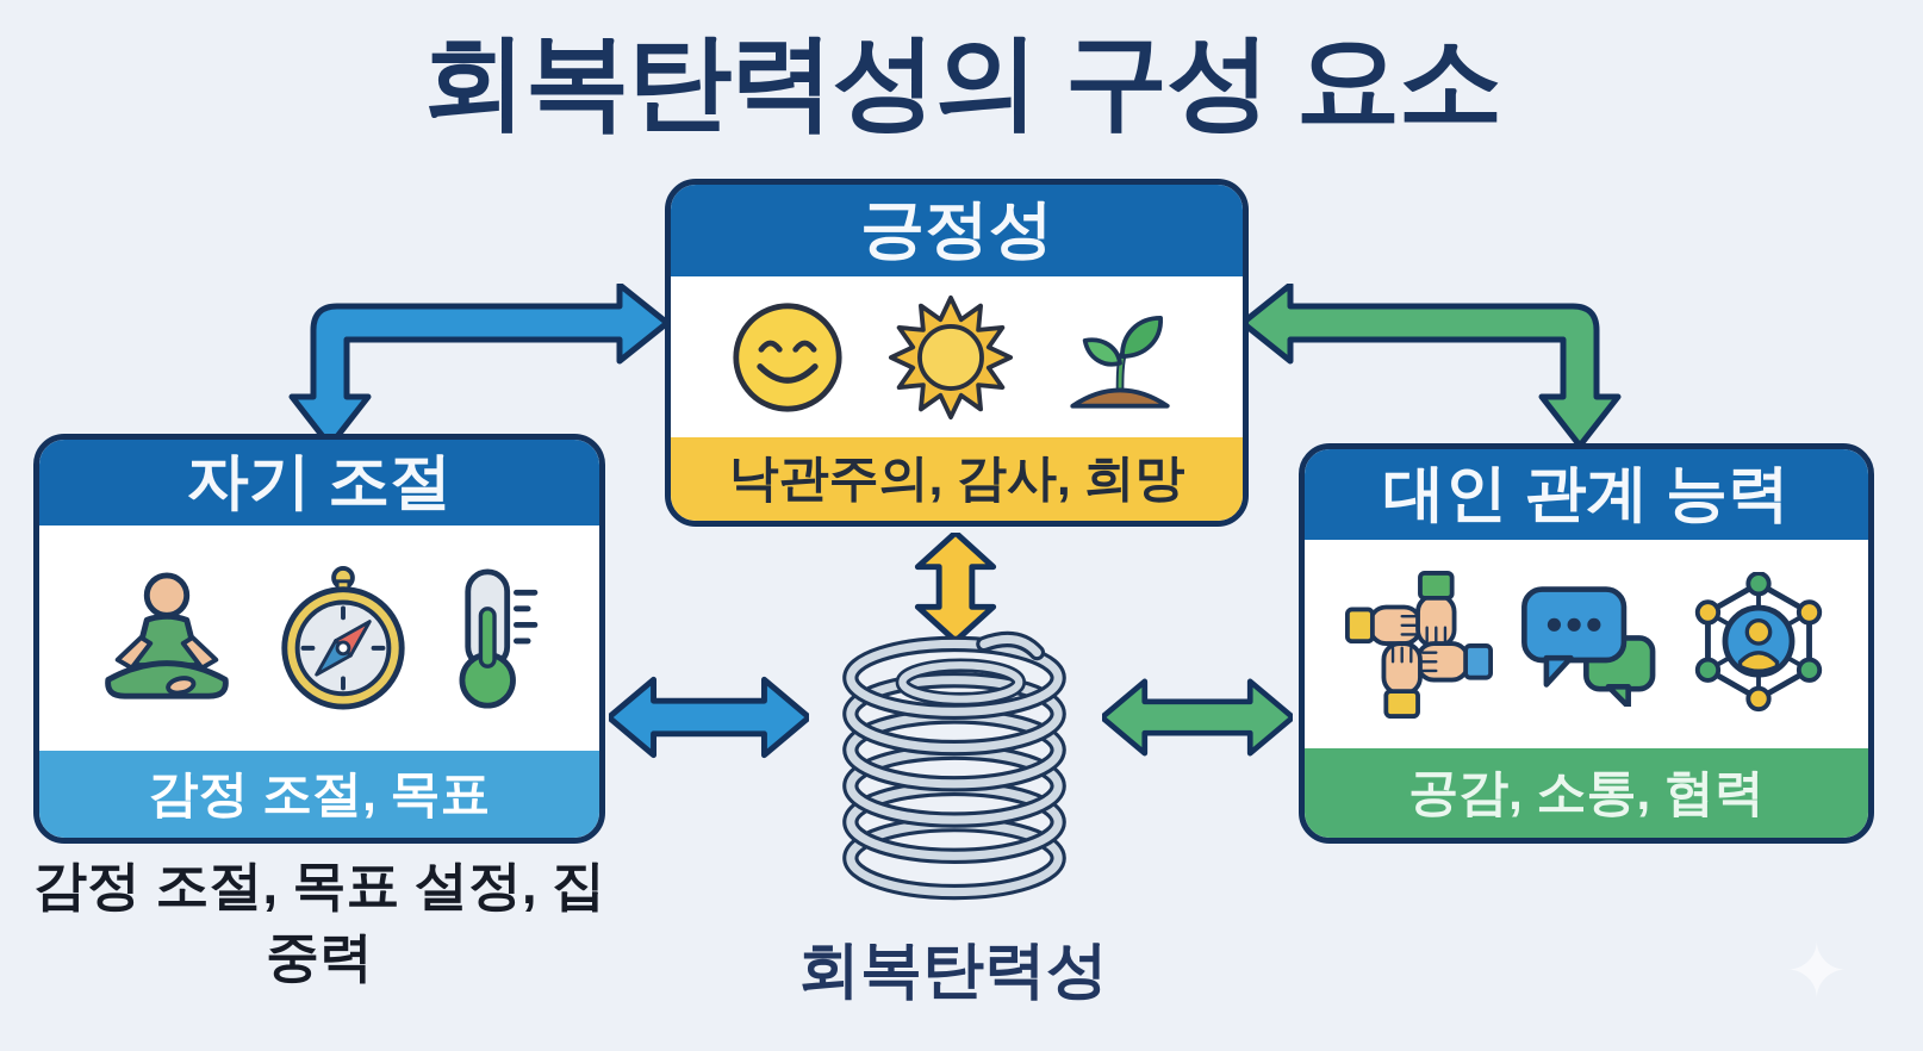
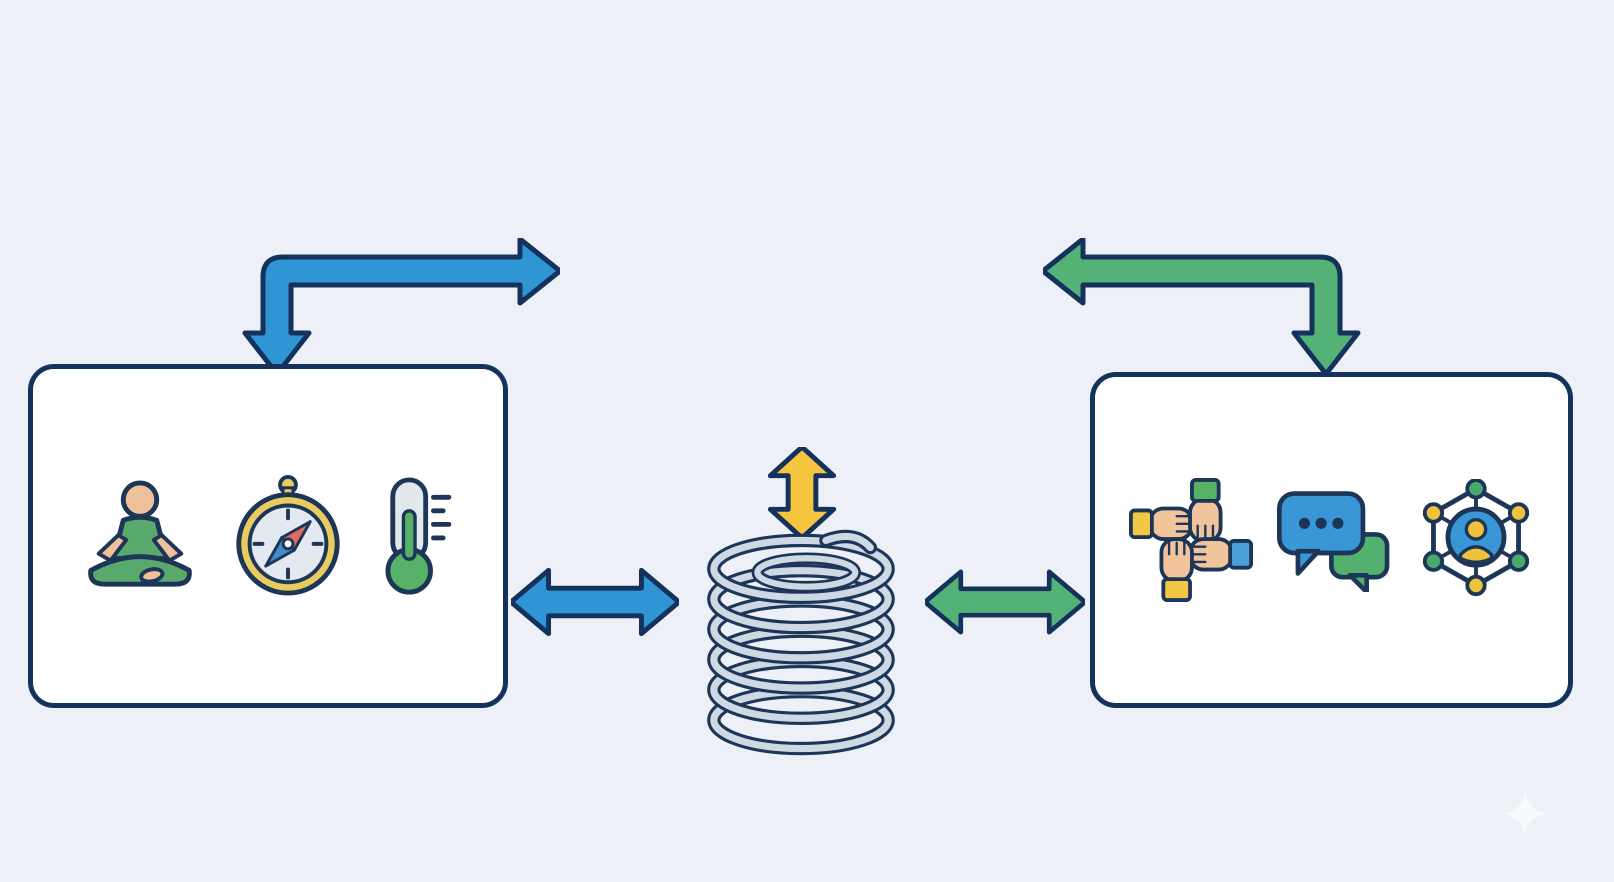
- 회복탄력성의 구성 요소
- 긍정성
- 낙관주의, 감사, 희망
- 자기 조절
- 감정 조절, 목표
- 대인 관계 능력
- 공감, 소통, 협력
- 감정 조절, 목표 설정, 집중력
- 회복탄력성
